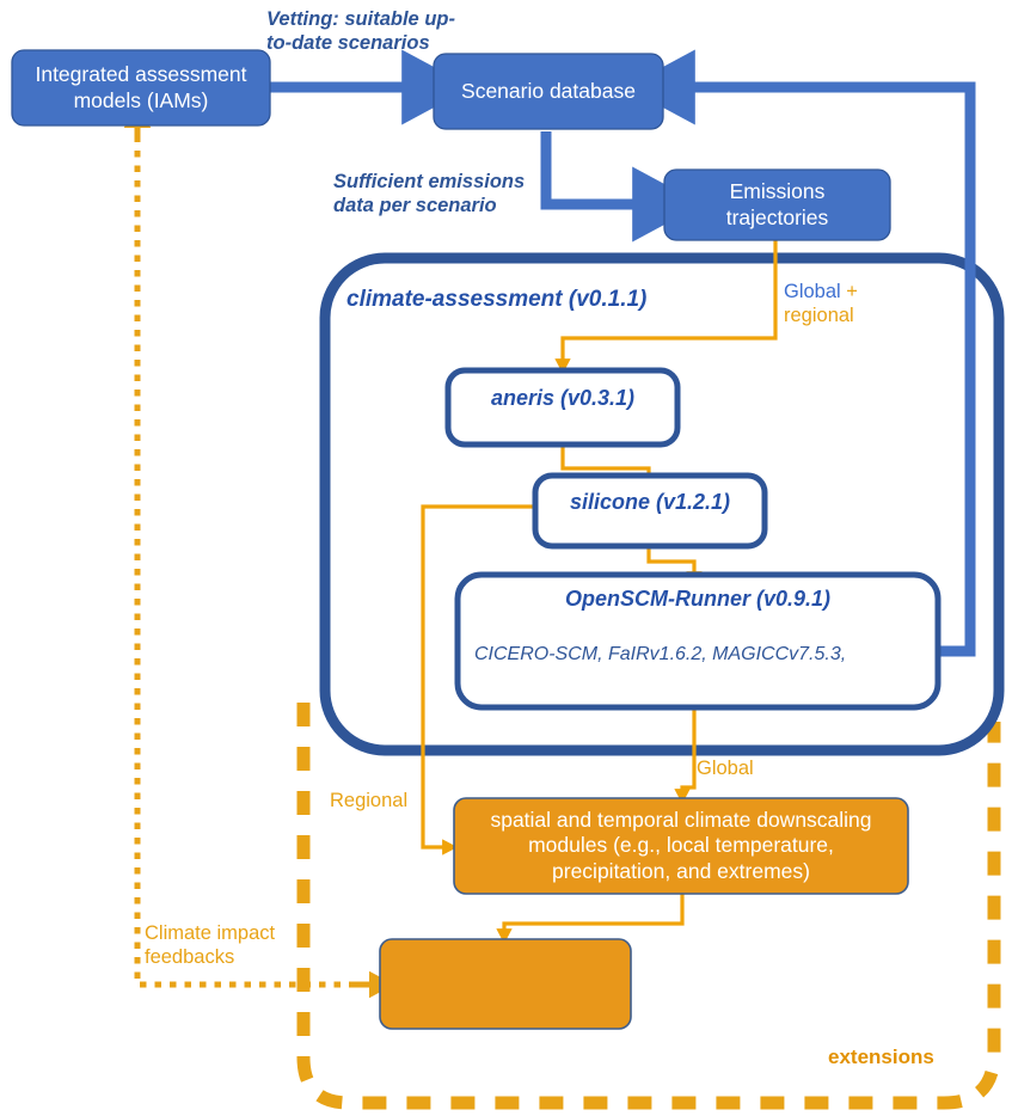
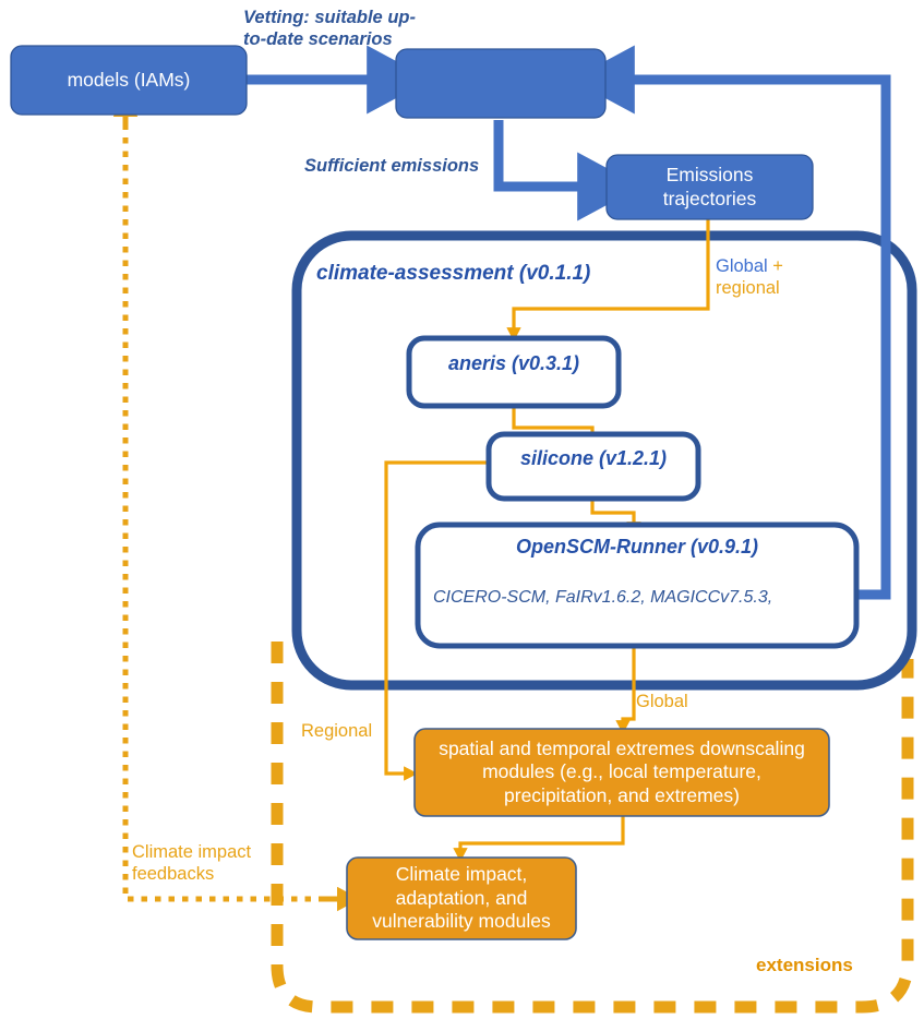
- Integrated assessment
  models (IAMs)
- Scenario database
  Emissions
  trajectories
  climate-assessment (v0.1.1)
  aneris (v0.3.1)
  silicone (v1.2.1)
  OpenSCM-Runner (v0.9.1)
  CICERO-SCM, FaIRv1.6.2, MAGICCv7.5.3,
- spatial and temporal climate downscaling
+ spatial and temporal extremes downscaling
  modules (e.g., local temperature,
  precipitation, and extremes)
+ Climate impact,
+ adaptation, and
+ vulnerability modules
  Vetting: suitable up-
  to-date scenarios
  Sufficient emissions
- data per scenario
  Global +
  regional
  Global
  Regional
  Climate impact
  feedbacks
  extensions
